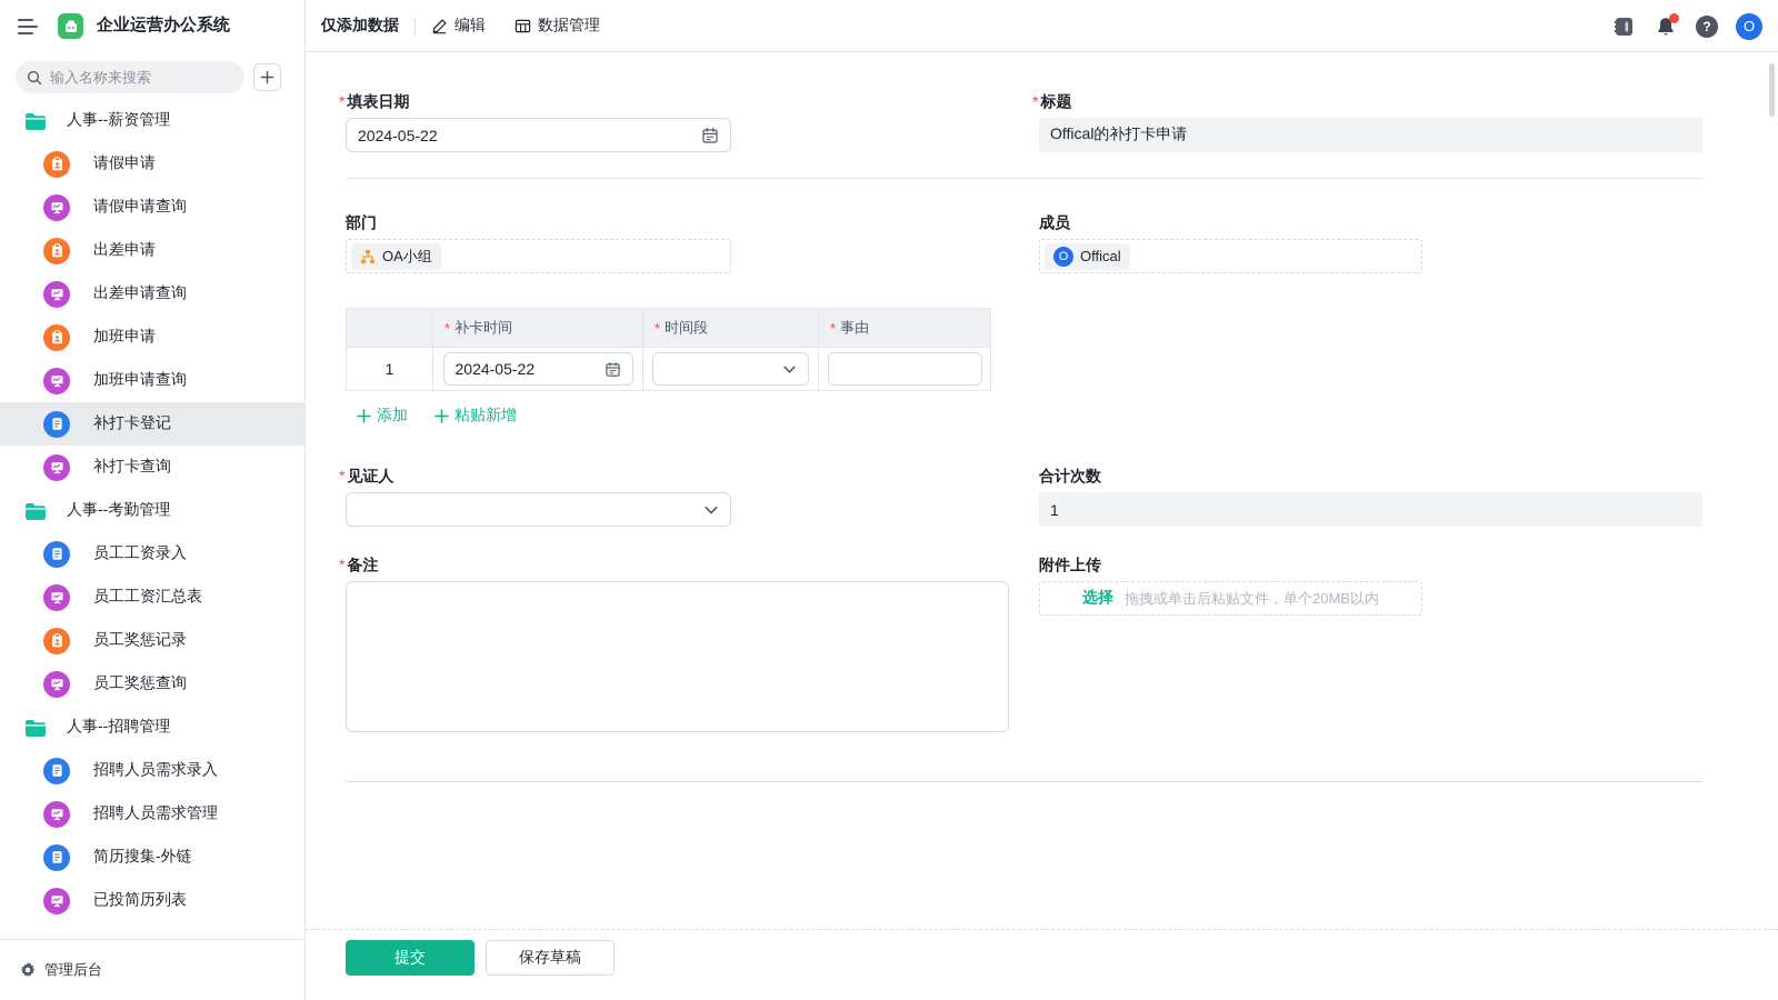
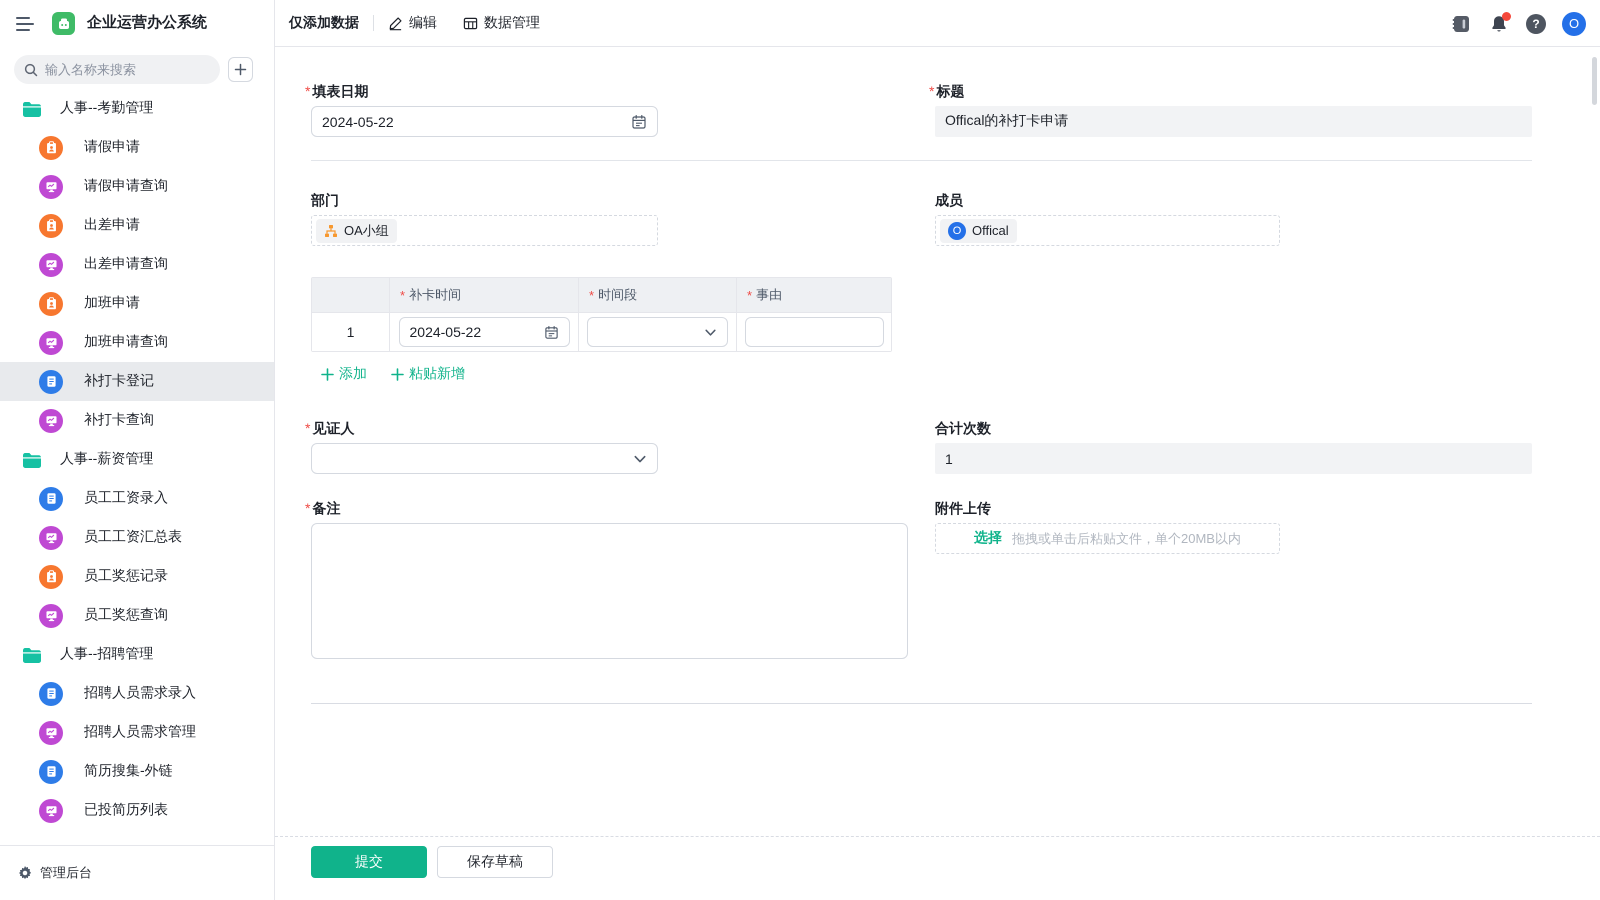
  企业运营办公系统
  输入名称来搜索
- 人事--薪资管理
+ 人事--考勤管理
  请假申请
  请假申请查询
  出差申请
  出差申请查询
  加班申请
  加班申请查询
  补打卡登记
  补打卡查询
- 人事--考勤管理
+ 人事--薪资管理
  员工工资录入
  员工工资汇总表
  员工奖惩记录
  员工奖惩查询
  人事--招聘管理
  招聘人员需求录入
  招聘人员需求管理
  简历搜集-外链
  已投简历列表
  管理后台
  仅添加数据
  编辑
  数据管理
  ?
  O
  *
  填表日期
  2024-05-22
  *
  标题
  Offical的补打卡申请
  部门
  OA小组
  成员
  O
  Offical
  *
  补卡时间
  *
  时间段
  *
  事由
  1
  2024-05-22
  添加
  粘贴新增
  *
  见证人
  合计次数
  1
  *
  备注
  附件上传
  选择
  拖拽或单击后粘贴文件，单个20MB以内
  提交
  保存草稿
